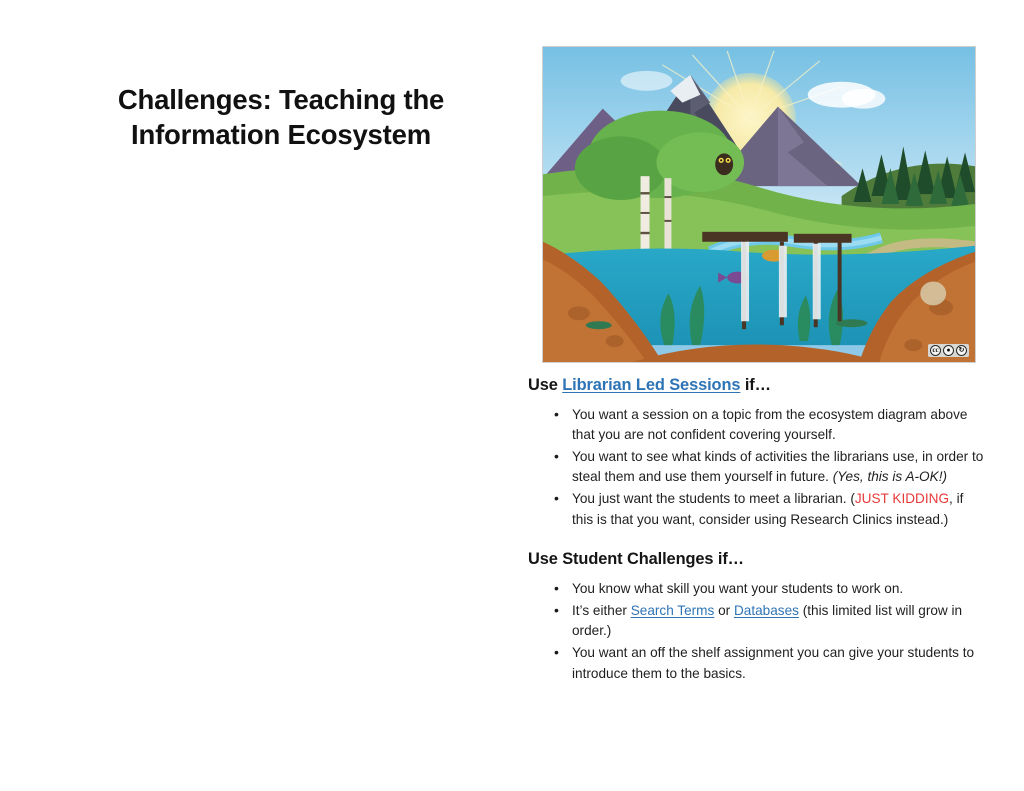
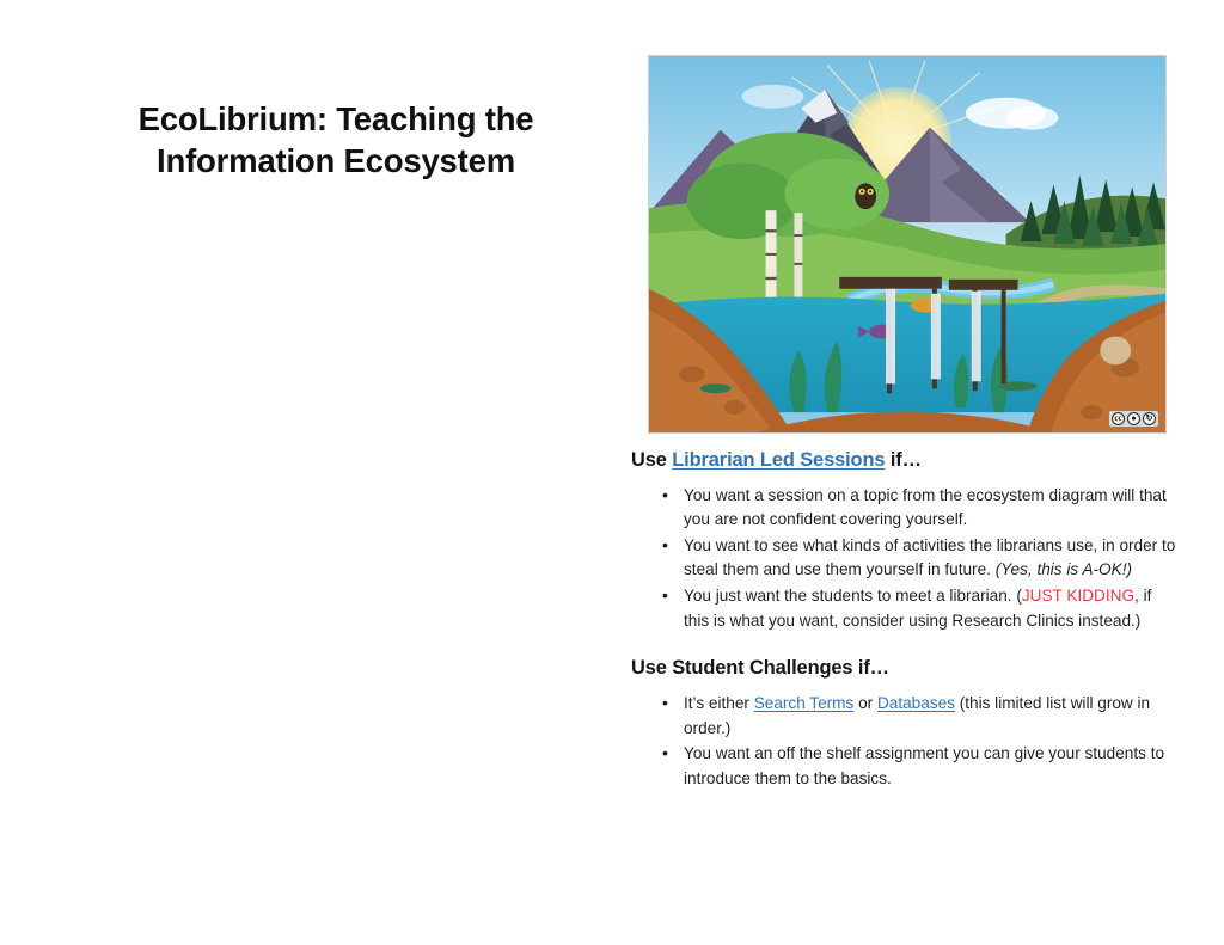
- Challenges: Teaching the Information Ecosystem
+ EcoLibrium: Teaching the Information Ecosystem
  cc
  ●
  ↻
  Use Librarian Led Sessions if…
- You want a session on a topic from the ecosystem diagram above that you are not confident covering yourself.
+ You want a session on a topic from the ecosystem diagram will that you are not confident covering yourself.
  You want to see what kinds of activities the librarians use, in order to steal them and use them yourself in future. (Yes, this is A-OK!)
- You just want the students to meet a librarian. (JUST KIDDING, if this is that you want, consider using Research Clinics instead.)
+ You just want the students to meet a librarian. (JUST KIDDING, if this is what you want, consider using Research Clinics instead.)
  Use Student Challenges if…
- You know what skill you want your students to work on.
  It’s either Search Terms or Databases (this limited list will grow in order.)
  You want an off the shelf assignment you can give your students to introduce them to the basics.
